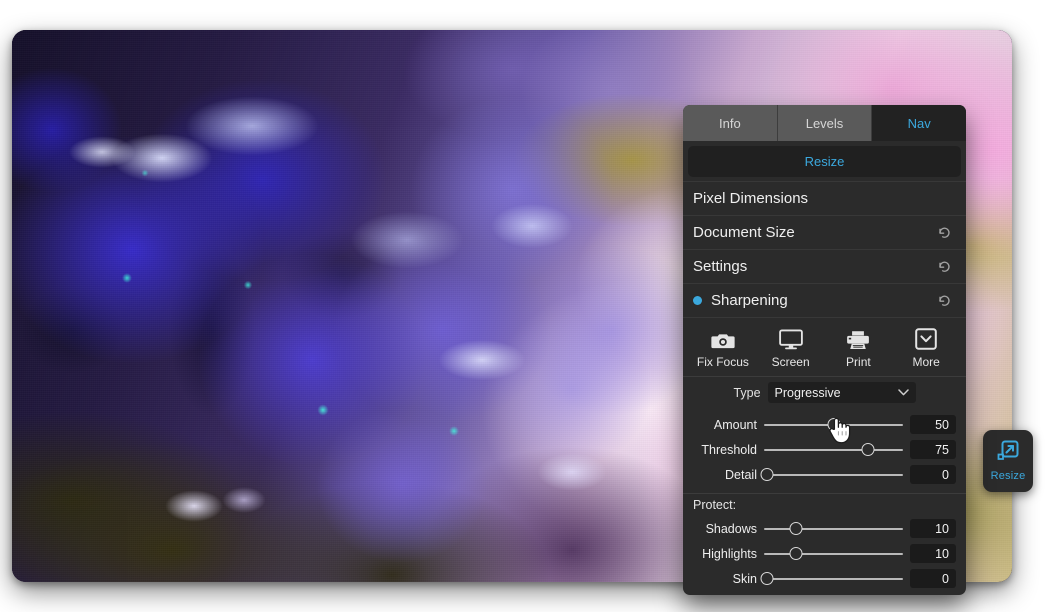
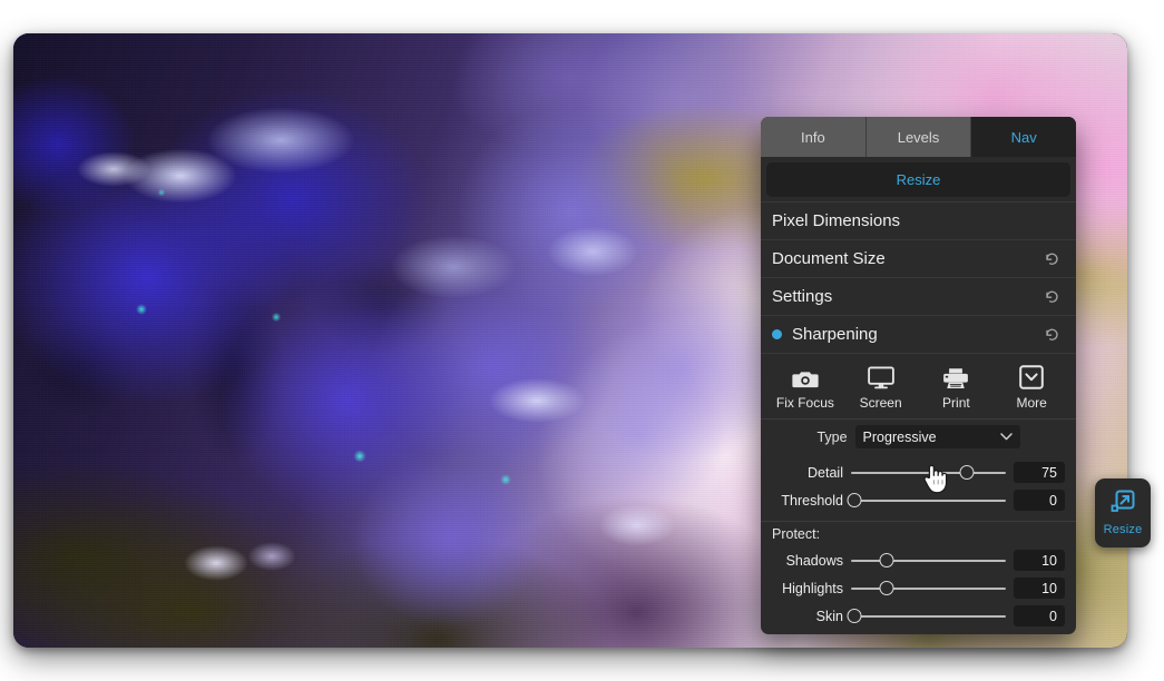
  Resize
  Info
  Levels
  Nav
  Resize
  Pixel Dimensions
  Document Size
  Settings
  Sharpening
  Fix Focus
  Screen
  Print
  More
  Type
  Progressive
- Amount
- 50
- Threshold
+ Detail
  75
- Detail
+ Threshold
  0
  Protect:
  Shadows
  10
  Highlights
  10
  Skin
  0
